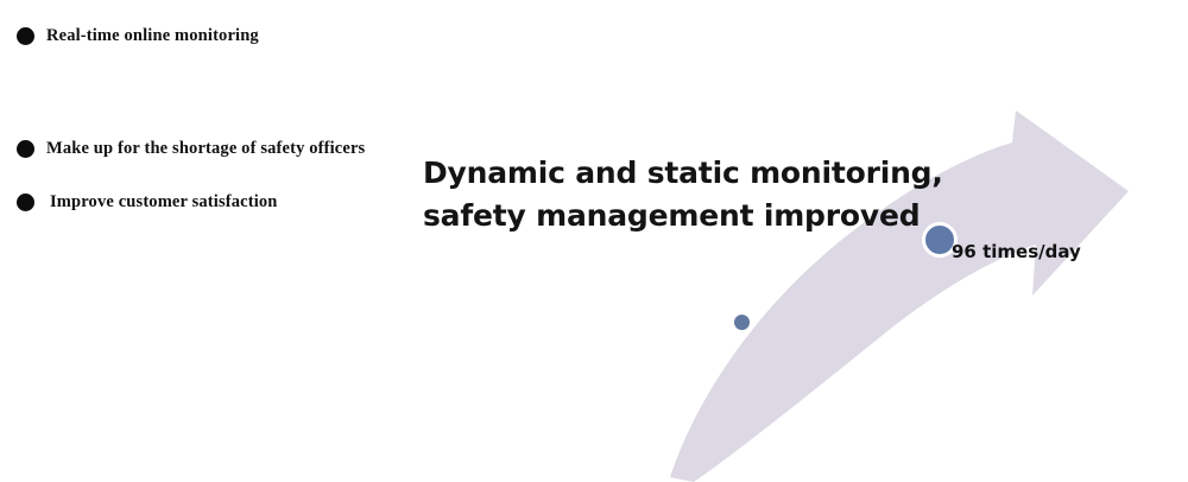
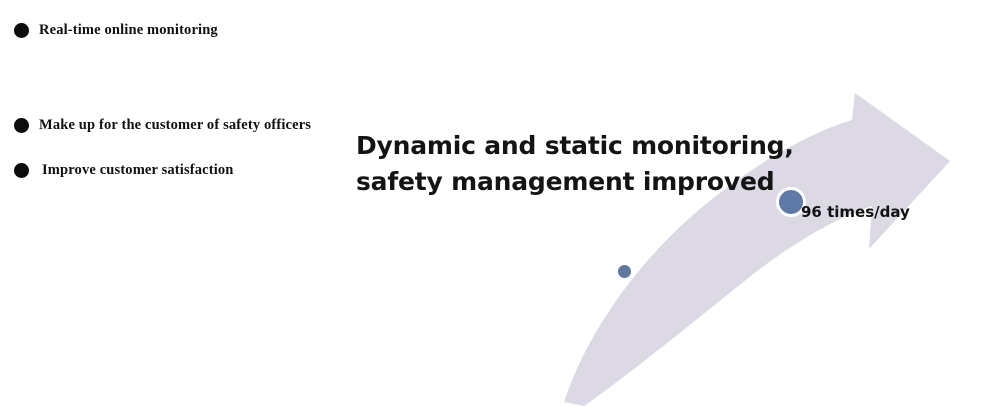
  Real-time online monitoring
- Make up for the shortage of safety officers
+ Make up for the customer of safety officers
  Improve customer satisfaction
  Dynamic and static monitoring,
  safety management improved
  96 times/day
